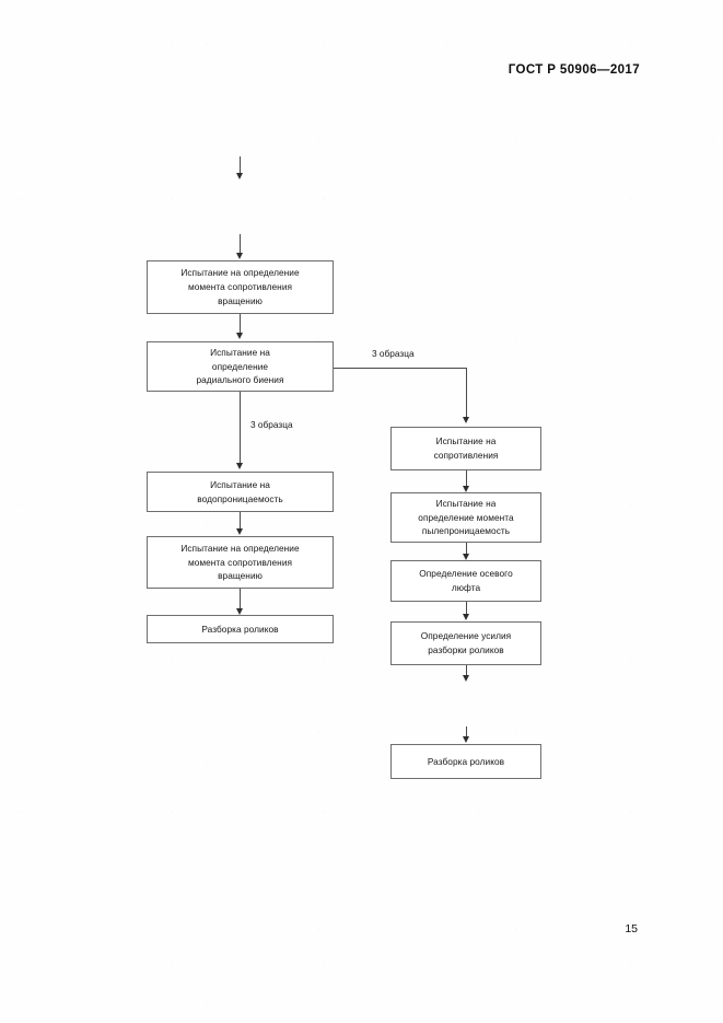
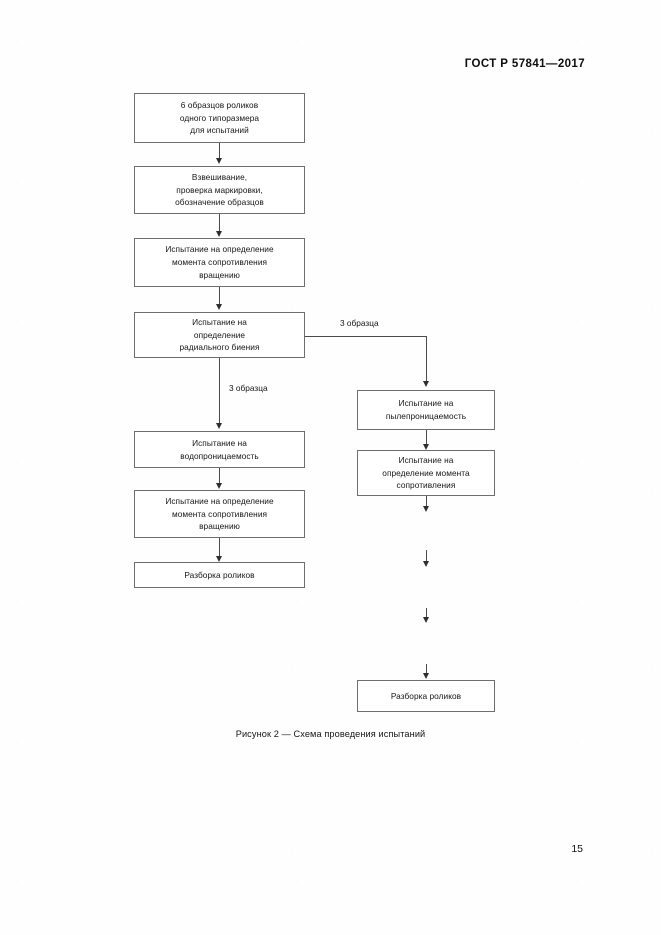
- ГОСТ Р 50906—2017
+ ГОСТ Р 57841—2017
+ 6 образцов роликов
+ одного типоразмера
+ для испытаний
+ Взвешивание,
+ проверка маркировки,
+ обозначение образцов
  Испытание на определение
  момента сопротивления
  вращению
  Испытание на
  определение
  радиального биения
  3 образца
  3 образца
  Испытание на
  водопроницаемость
  Испытание на определение
  момента сопротивления
  вращению
  Разборка роликов
  Испытание на
- сопротивления
+ пылепроницаемость
  Испытание на
  определение момента
- пылепроницаемость
+ сопротивления
- Определение осевого
- люфта
- Определение усилия
- разборки роликов
  Разборка роликов
+ Рисунок 2 — Схема проведения испытаний
  15
